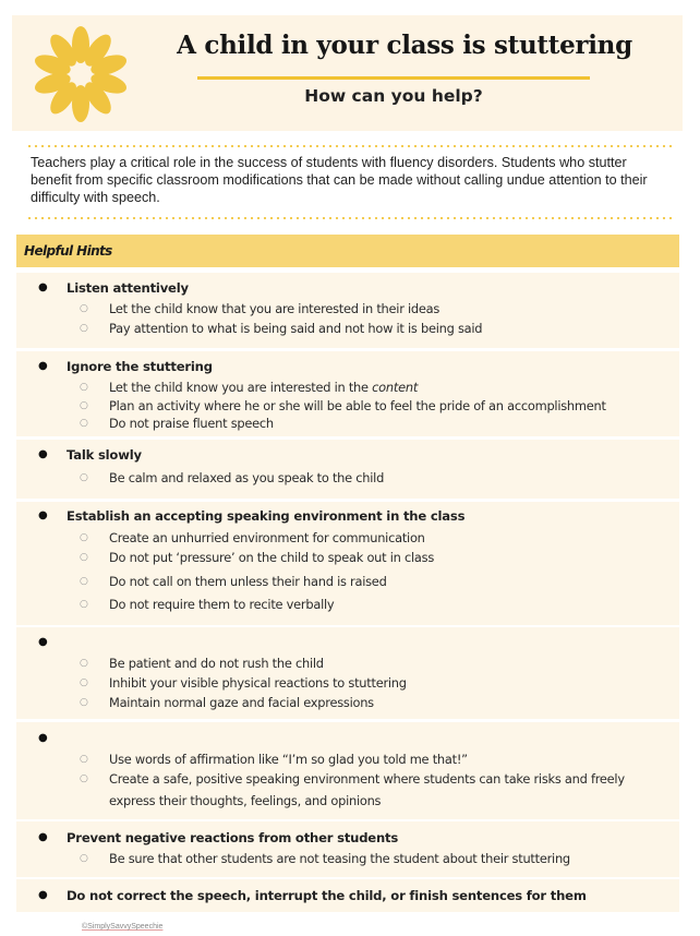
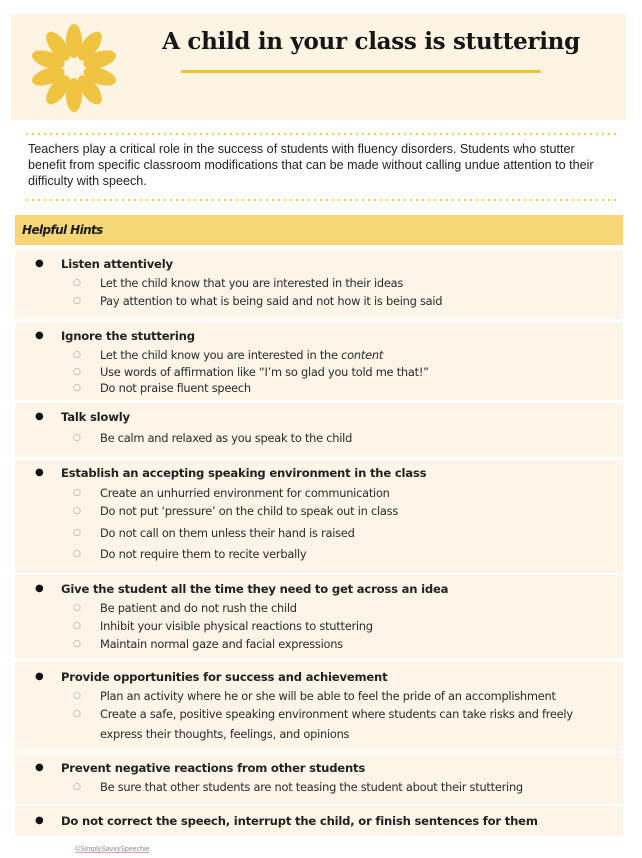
  A child in your class is stuttering
- How can you help?
  Teachers play a critical role in the success of students with fluency disorders. Students who stutter benefit from specific classroom modifications that can be made without calling undue attention to their difficulty with speech.
  Helpful Hints
  ●
  Listen attentively
  ○
  Let the child know that you are interested in their ideas
  ○
  Pay attention to what is being said and not how it is being said
  ●
  Ignore the stuttering
  ○
  Let the child know you are interested in the content
  ○
- Plan an activity where he or she will be able to feel the pride of an accomplishment
+ Use words of affirmation like “I’m so glad you told me that!”
  ○
  Do not praise fluent speech
  ●
  Talk slowly
  ○
  Be calm and relaxed as you speak to the child
  ●
  Establish an accepting speaking environment in the class
  ○
  Create an unhurried environment for communication
  ○
  Do not put ‘pressure’ on the child to speak out in class
  ○
  Do not call on them unless their hand is raised
  ○
  Do not require them to recite verbally
  ●
+ Give the student all the time they need to get across an idea
  ○
  Be patient and do not rush the child
  ○
  Inhibit your visible physical reactions to stuttering
  ○
  Maintain normal gaze and facial expressions
  ●
+ Provide opportunities for success and achievement
  ○
- Use words of affirmation like “I’m so glad you told me that!”
+ Plan an activity where he or she will be able to feel the pride of an accomplishment
  ○
  Create a safe, positive speaking environment where students can take risks and freely express their thoughts, feelings, and opinions
  ●
  Prevent negative reactions from other students
  ○
  Be sure that other students are not teasing the student about their stuttering
  ●
  Do not correct the speech, interrupt the child, or finish sentences for them
